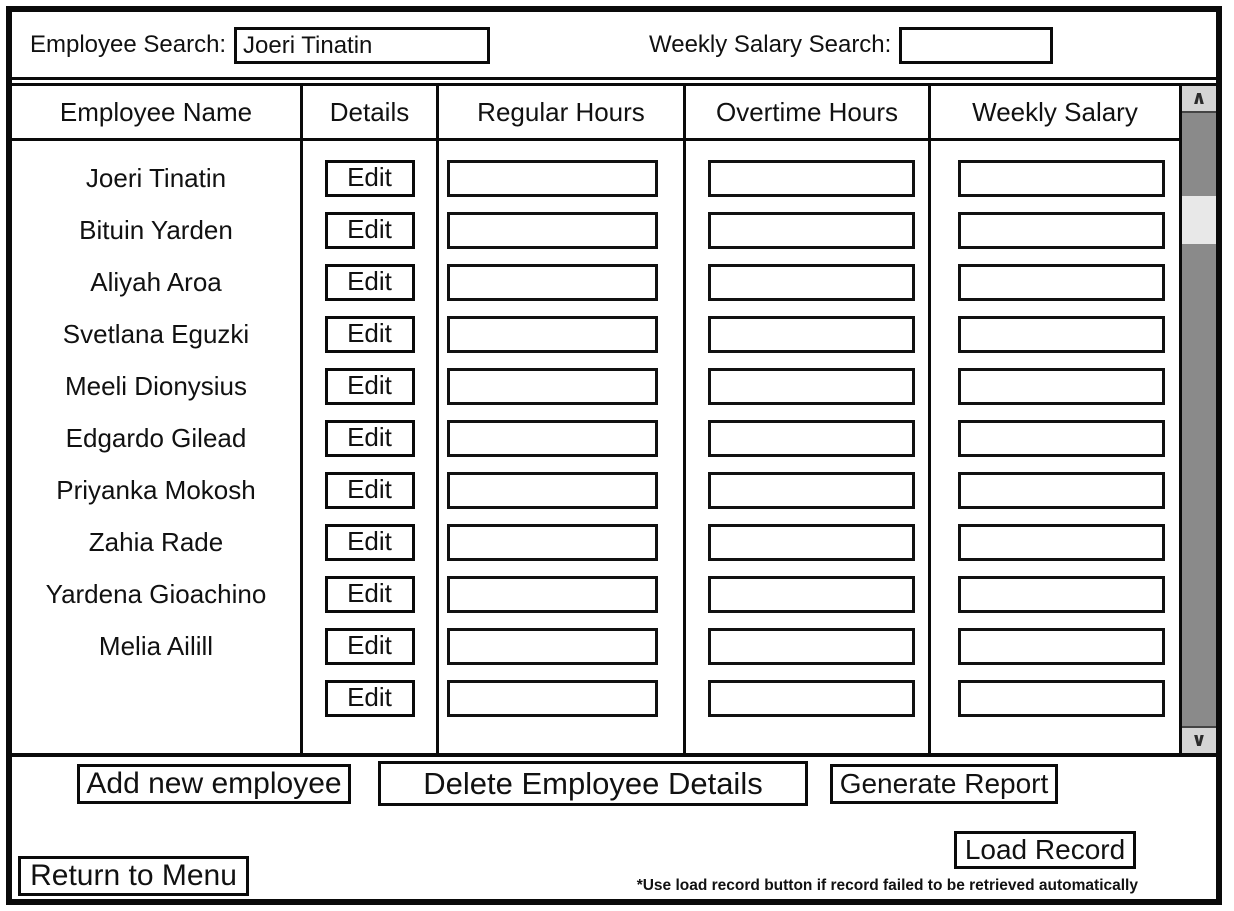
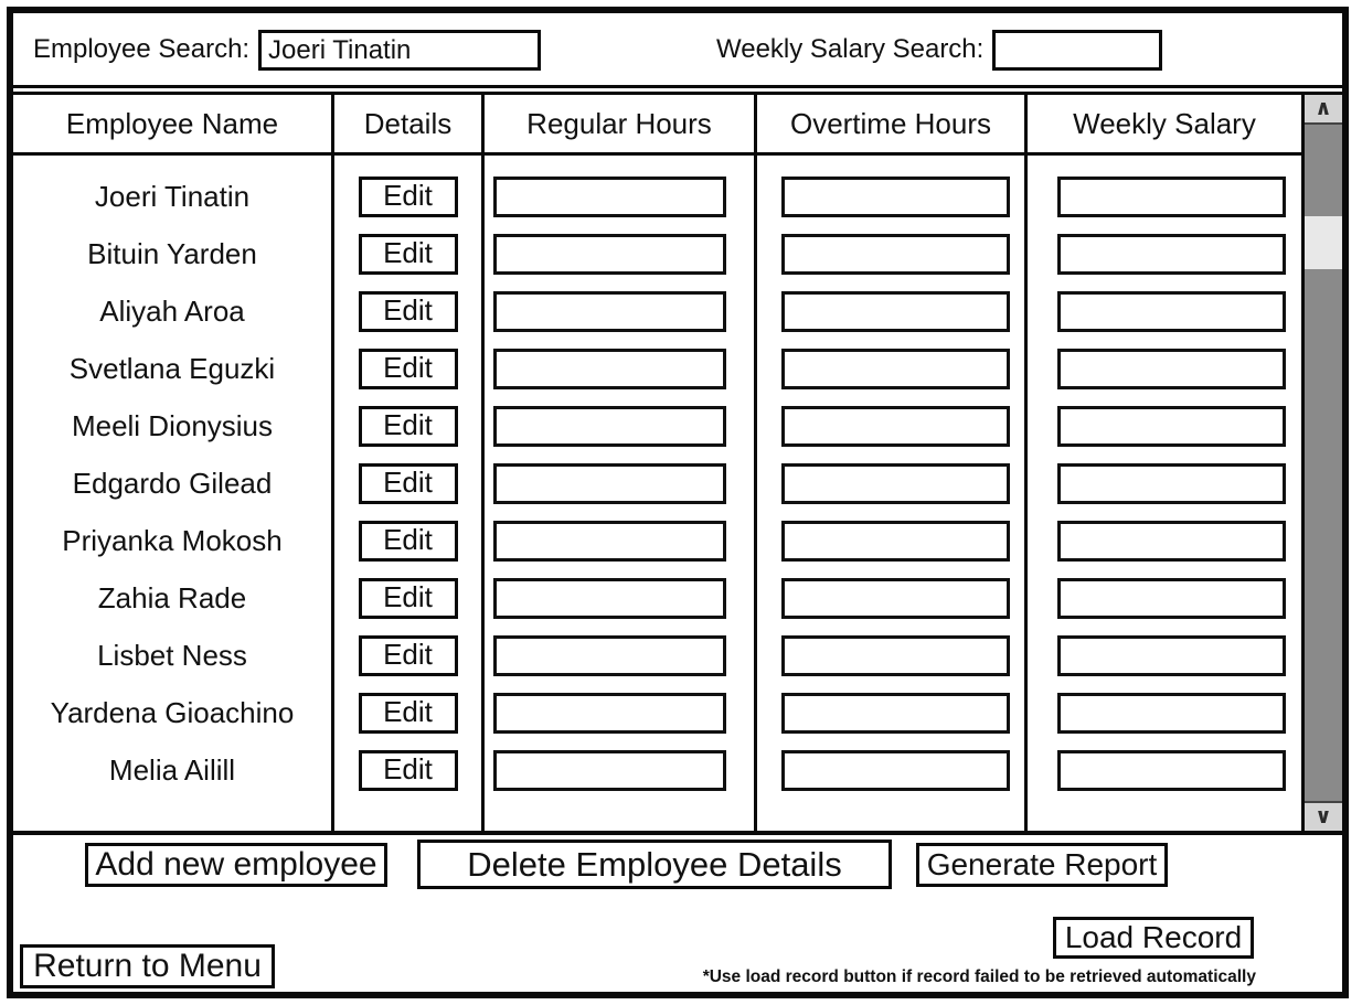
  Employee Search:
  Joeri Tinatin
  Weekly Salary Search:
  Employee Name
  Details
  Regular Hours
  Overtime Hours
  Weekly Salary
  Joeri Tinatin
  Bituin Yarden
  Aliyah Aroa
  Svetlana Eguzki
  Meeli Dionysius
  Edgardo Gilead
  Priyanka Mokosh
  Zahia Rade
+ Lisbet Ness
  Yardena Gioachino
  Melia Ailill
  Edit
  Edit
  Edit
  Edit
  Edit
  Edit
  Edit
  Edit
  Edit
  Edit
  Edit
  ∧
  ∨
  Add new employee
  Delete Employee Details
  Generate Report
  Load Record
  Return to Menu
  *Use load record button if record failed to be retrieved automatically
